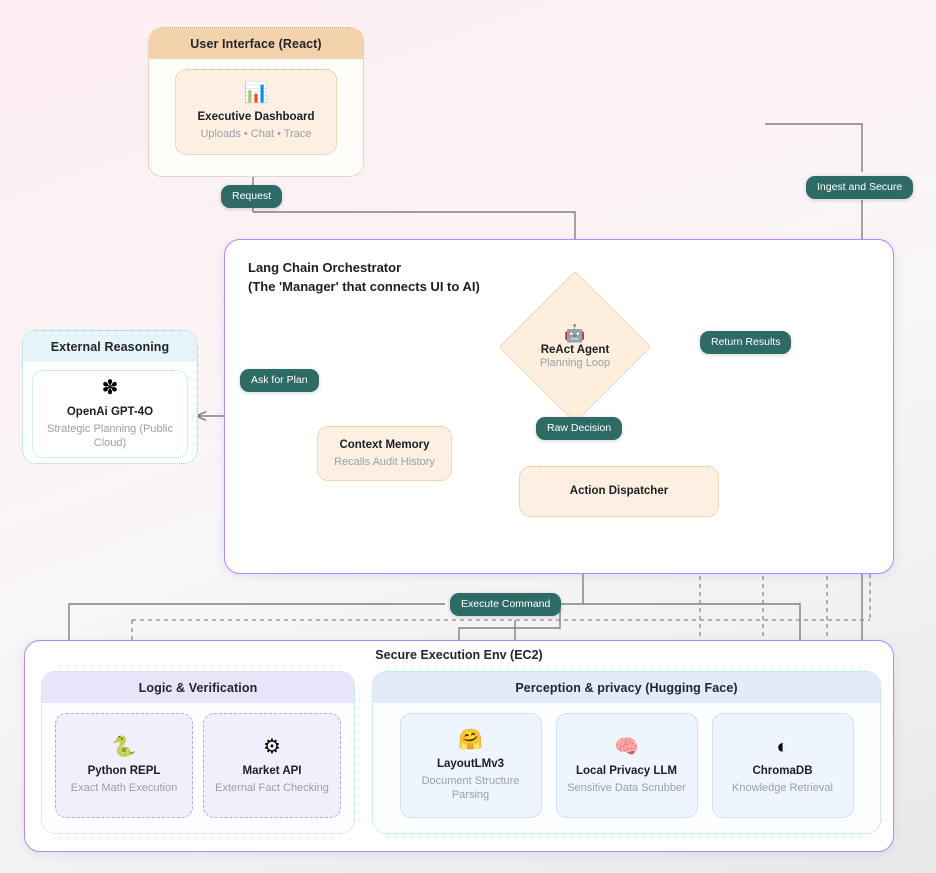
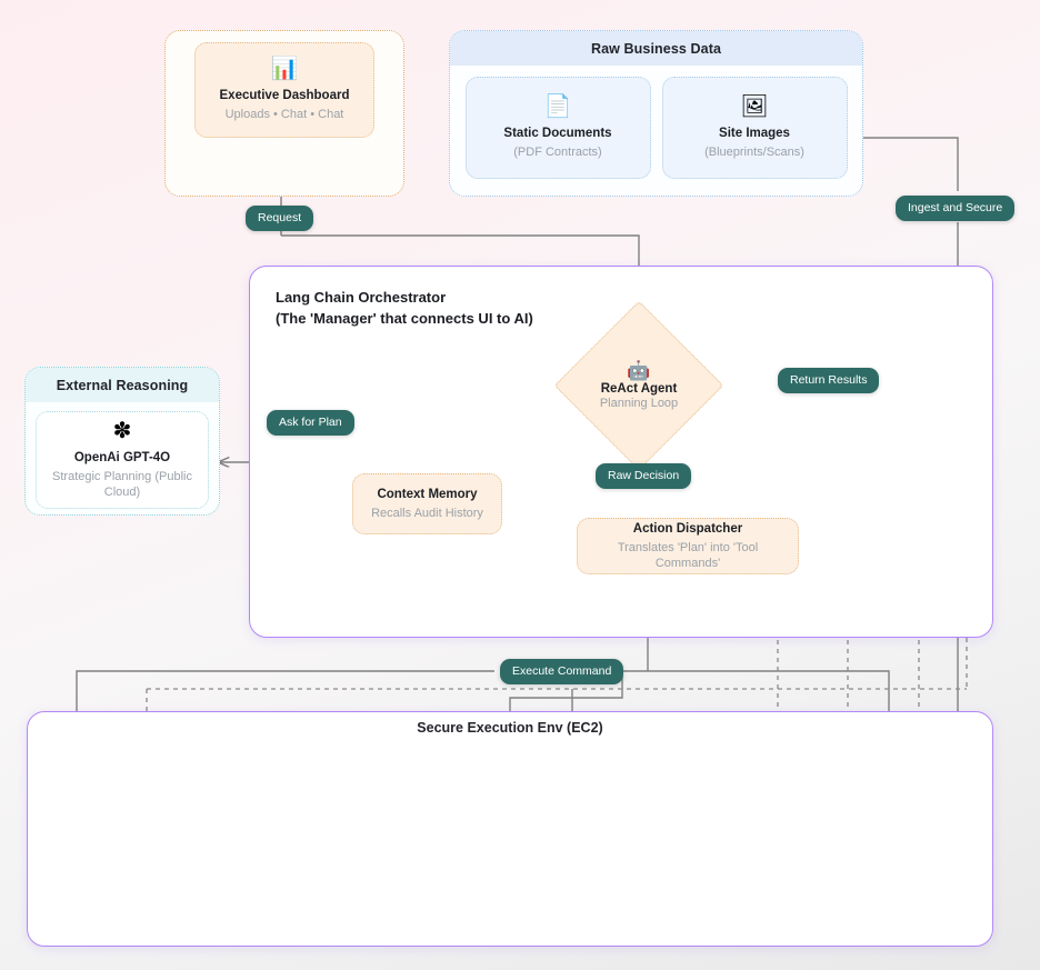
- User Interface (React)
  📊
  Executive Dashboard
- Uploads • Chat • Trace
+ Uploads • Chat • Chat
+ Raw Business Data
+ 📄
+ Static Documents
+ (PDF Contracts)
+ 🖼
+ Site Images
+ (Blueprints/Scans)
  External Reasoning
  ✽
  OpenAi GPT-4O
  Strategic Planning (Public Cloud)
  Lang Chain Orchestrator
  (The 'Manager' that connects UI to AI)
  🤖
  ReAct Agent
  Planning Loop
  Context Memory
  Recalls Audit History
  Action Dispatcher
+ Translates 'Plan' into 'Tool Commands'
  Secure Execution Env (EC2)
- Logic & Verification
- 🐍
- Python REPL
- Exact Math Execution
- ⚙
- Market API
- External Fact Checking
- Perception & privacy (Hugging Face)
- 🤗
- LayoutLMv3
- Document Structure Parsing
- 🧠
- Local Privacy LLM
- Sensitive Data Scrubber
- ◐
- ChromaDB
- Knowledge Retrieval
  Request
  Ingest and Secure
  Ask for Plan
  Raw Decision
  Return Results
  Execute Command
